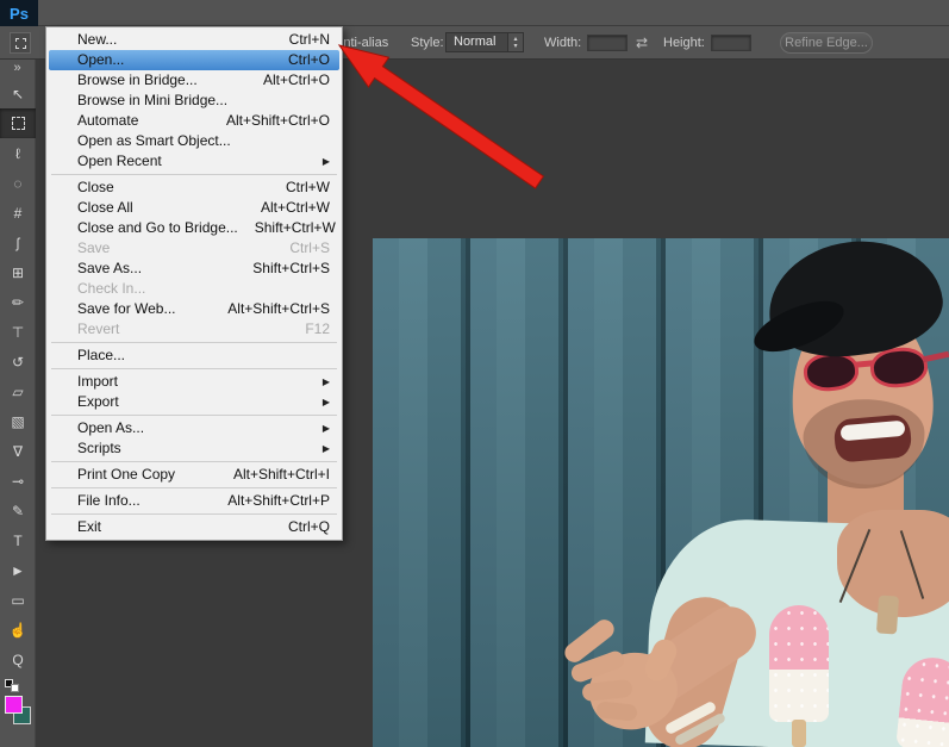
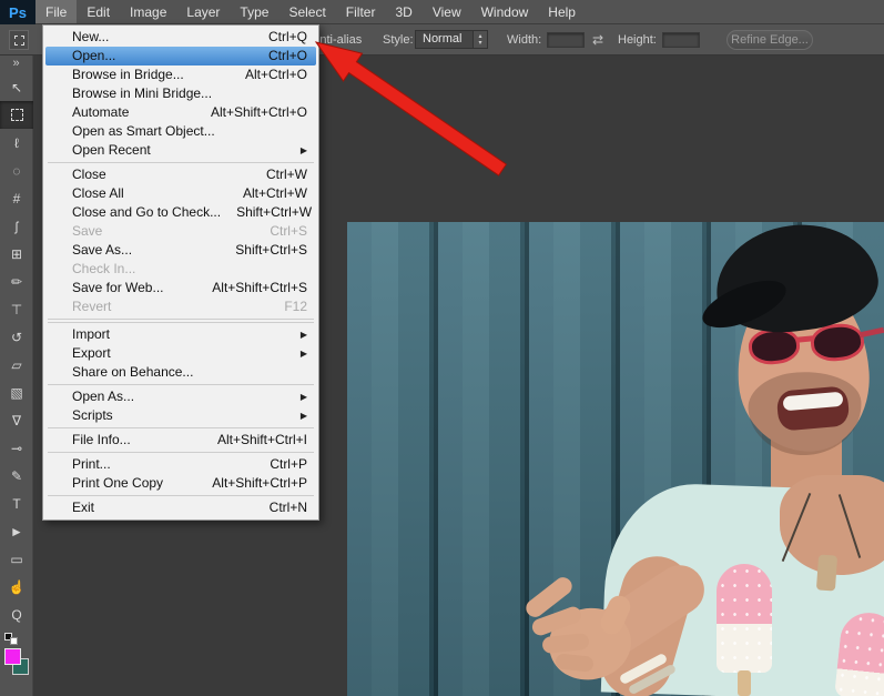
  nti-alias
  Style:
  Normal
  Width:
  ⇄
  Height:
  Refine Edge...
  Ps
+ File
+ Edit
+ Image
+ Layer
+ Type
+ Select
+ Filter
+ 3D
+ View
+ Window
+ Help
  »
  ↖
  ℓ
  ◌
  #
  ʃ
  ⊞
  ✏
  ⊤
  ↺
  ▱
  ▧
  ∇
  ⊸
  ✎
  T
  ►
  ▭
  ☝
  Q
  New...
- Ctrl+N
+ Ctrl+Q
  Open...
  Ctrl+O
  Browse in Bridge...
  Alt+Ctrl+O
  Browse in Mini Bridge...
  Automate
  Alt+Shift+Ctrl+O
  Open as Smart Object...
  Open Recent
  ▶
  Close
  Ctrl+W
  Close All
  Alt+Ctrl+W
- Close and Go to Bridge...
+ Close and Go to Check...
  Shift+Ctrl+W
  Save
  Ctrl+S
  Save As...
  Shift+Ctrl+S
  Check In...
  Save for Web...
  Alt+Shift+Ctrl+S
  Revert
  F12
- Place...
  Import
  ▶
  Export
  ▶
+ Share on Behance...
  Open As...
  ▶
  Scripts
  ▶
- Print One Copy
+ File Info...
  Alt+Shift+Ctrl+I
+ Print...
+ Ctrl+P
- File Info...
+ Print One Copy
  Alt+Shift+Ctrl+P
  Exit
- Ctrl+Q
+ Ctrl+N
